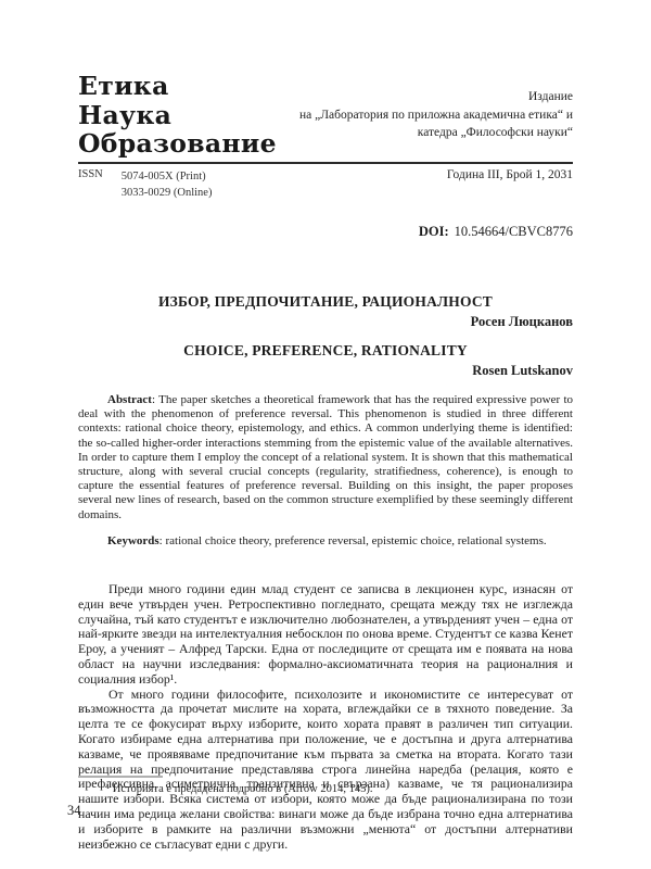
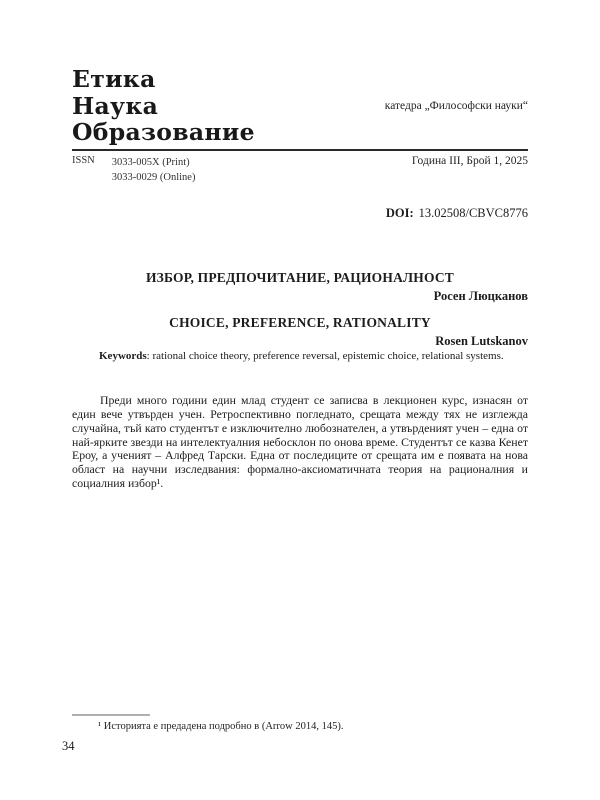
  Етика
  Наука
  Образование
- Издание
- на „Лаборатория по приложна академична етика“ и
  катедра „Философски науки“
  ISSN
- 5074-005X (Print)
+ 3033-005X (Print)
  3033-0029 (Online)
- Година III, Брой 1, 2031
+ Година III, Брой 1, 2025
- DOI: 10.54664/CBVC8776
+ DOI: 13.02508/CBVC8776
  ИЗБОР, ПРЕДПОЧИТАНИЕ, РАЦИОНАЛНОСТ
  Росен Люцканов
  CHOICE, PREFERENCE, RATIONALITY
  Rosen Lutskanov
- Abstract: The paper sketches a theoretical framework that has the required expressive power to deal with the phenomenon of preference reversal. This phenomenon is studied in three different contexts: rational choice theory, epistemology, and ethics. A common underlying theme is identified: the so-called higher-order interactions stemming from the epistemic value of the available alternatives. In order to capture them I employ the concept of a relational system. It is shown that this mathematical structure, along with several crucial concepts (regularity, stratifiedness, coherence), is enough to capture the essential features of preference reversal. Building on this insight, the paper proposes several new lines of research, based on the common structure exemplified by these seemingly different domains.
  Keywords: rational choice theory, preference reversal, epistemic choice, relational systems.
  Преди много години един млад студент се записва в лекционен курс, изнасян от един вече утвърден учен. Ретроспективно погледнато, срещата между тях не изглежда случайна, тъй като студентът е изключително любознателен, а утвърденият учен – една от най-ярките звезди на интелектуалния небосклон по онова време. Студентът се казва Кенет Ероу, а ученият – Алфред Тарски. Една от последиците от срещата им е появата на нова област на научни изследвания: формално-аксиоматичната теория на рационалния и социалния избор¹.
- От много години философите, психолозите и икономистите се интересуват от възможността да прочетат мислите на хората, вглеждайки се в тяхното поведение. За целта те се фокусират върху изборите, които хората правят в различен тип ситуации. Когато избираме една алтернатива при положение, че е достъпна и друга алтернатива казваме, че проявяваме предпочитание към първата за сметка на втората. Когато тази релация на предпочитание представлява строга линейна наредба (релация, която е ирефлексивна, асиметрична, транзитивна и свързана) казваме, че тя рационализира нашите избори. Всяка система от избори, която може да бъде рационализирана по този начин има редица желани свойства: винаги може да бъде избрана точно една алтернатива и изборите в рамките на различни възможни „менюта“ от достъпни алтернативи неизбежно се съгласуват едни с други.
  ¹ Историята е предадена подробно в (Arrow 2014, 145).
  34
